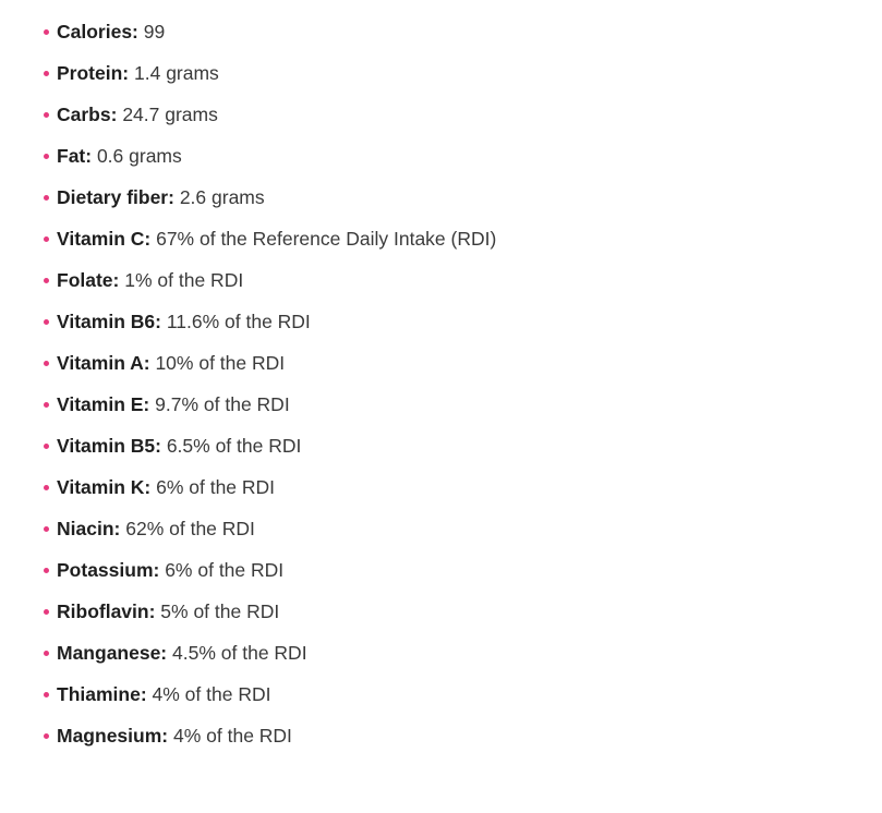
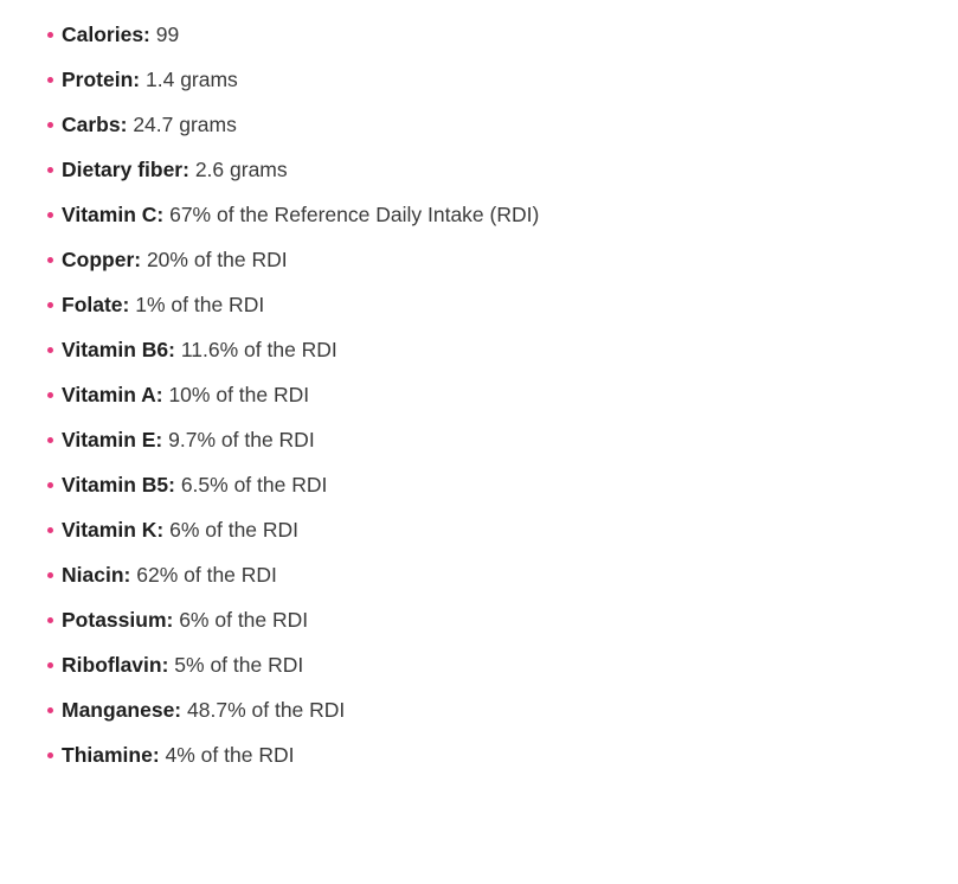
  Calories: 99
  Protein: 1.4 grams
  Carbs: 24.7 grams
- Fat: 0.6 grams
  Dietary fiber: 2.6 grams
  Vitamin C: 67% of the Reference Daily Intake (RDI)
+ Copper: 20% of the RDI
  Folate: 1% of the RDI
  Vitamin B6: 11.6% of the RDI
  Vitamin A: 10% of the RDI
  Vitamin E: 9.7% of the RDI
  Vitamin B5: 6.5% of the RDI
  Vitamin K: 6% of the RDI
  Niacin: 62% of the RDI
  Potassium: 6% of the RDI
  Riboflavin: 5% of the RDI
- Manganese: 4.5% of the RDI
+ Manganese: 48.7% of the RDI
  Thiamine: 4% of the RDI
- Magnesium: 4% of the RDI
